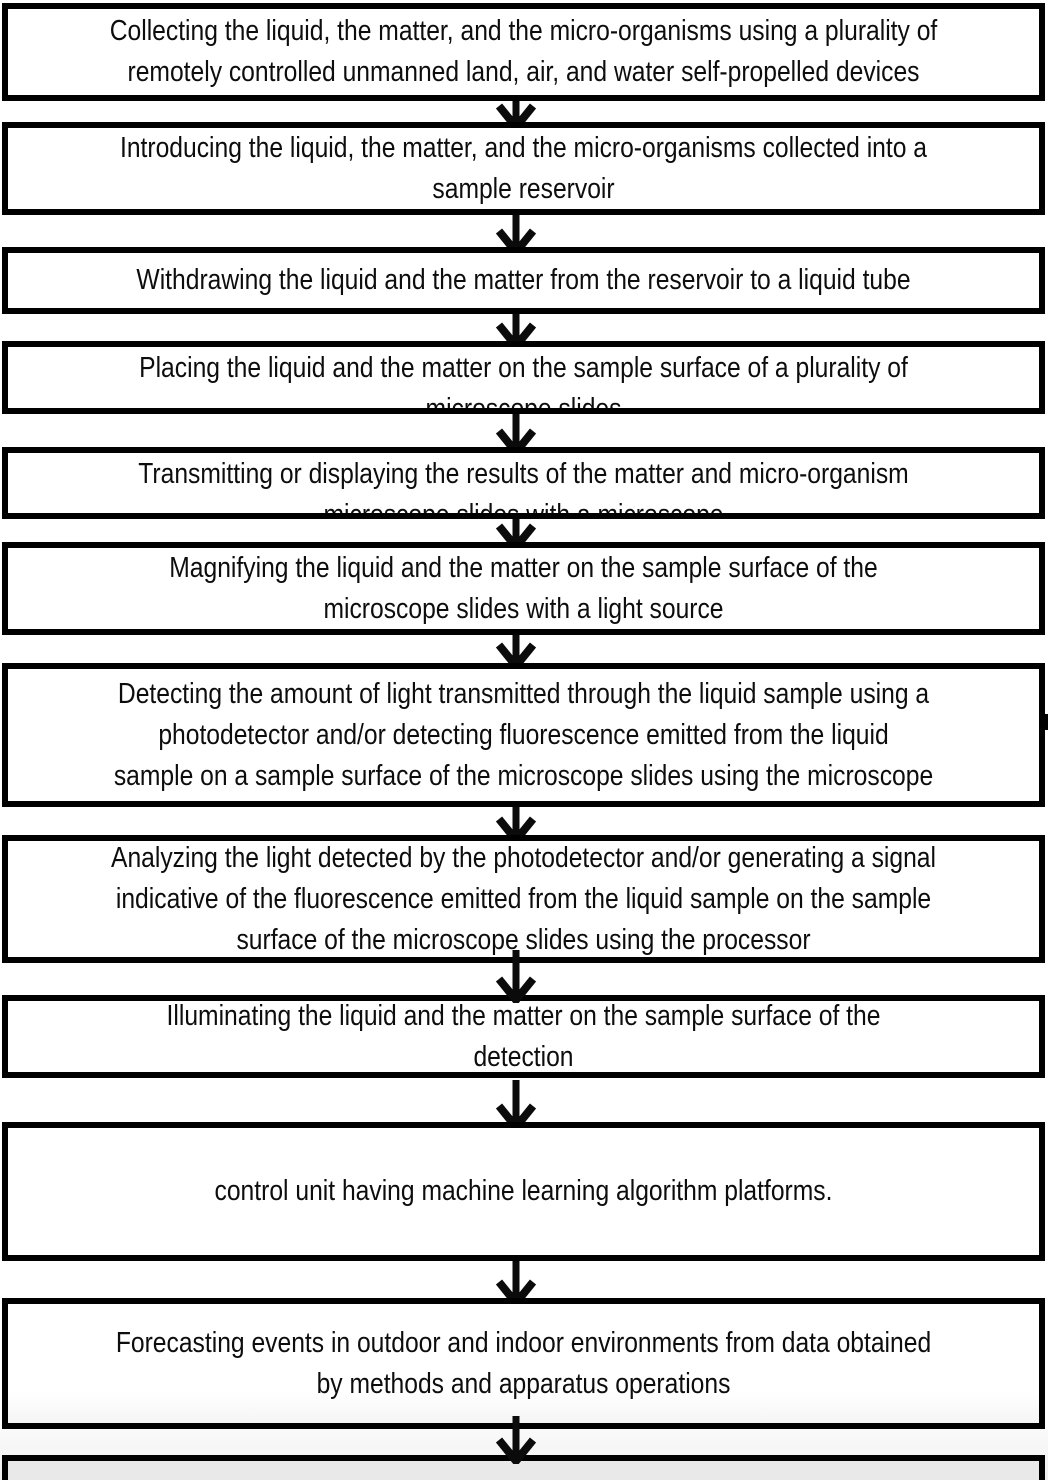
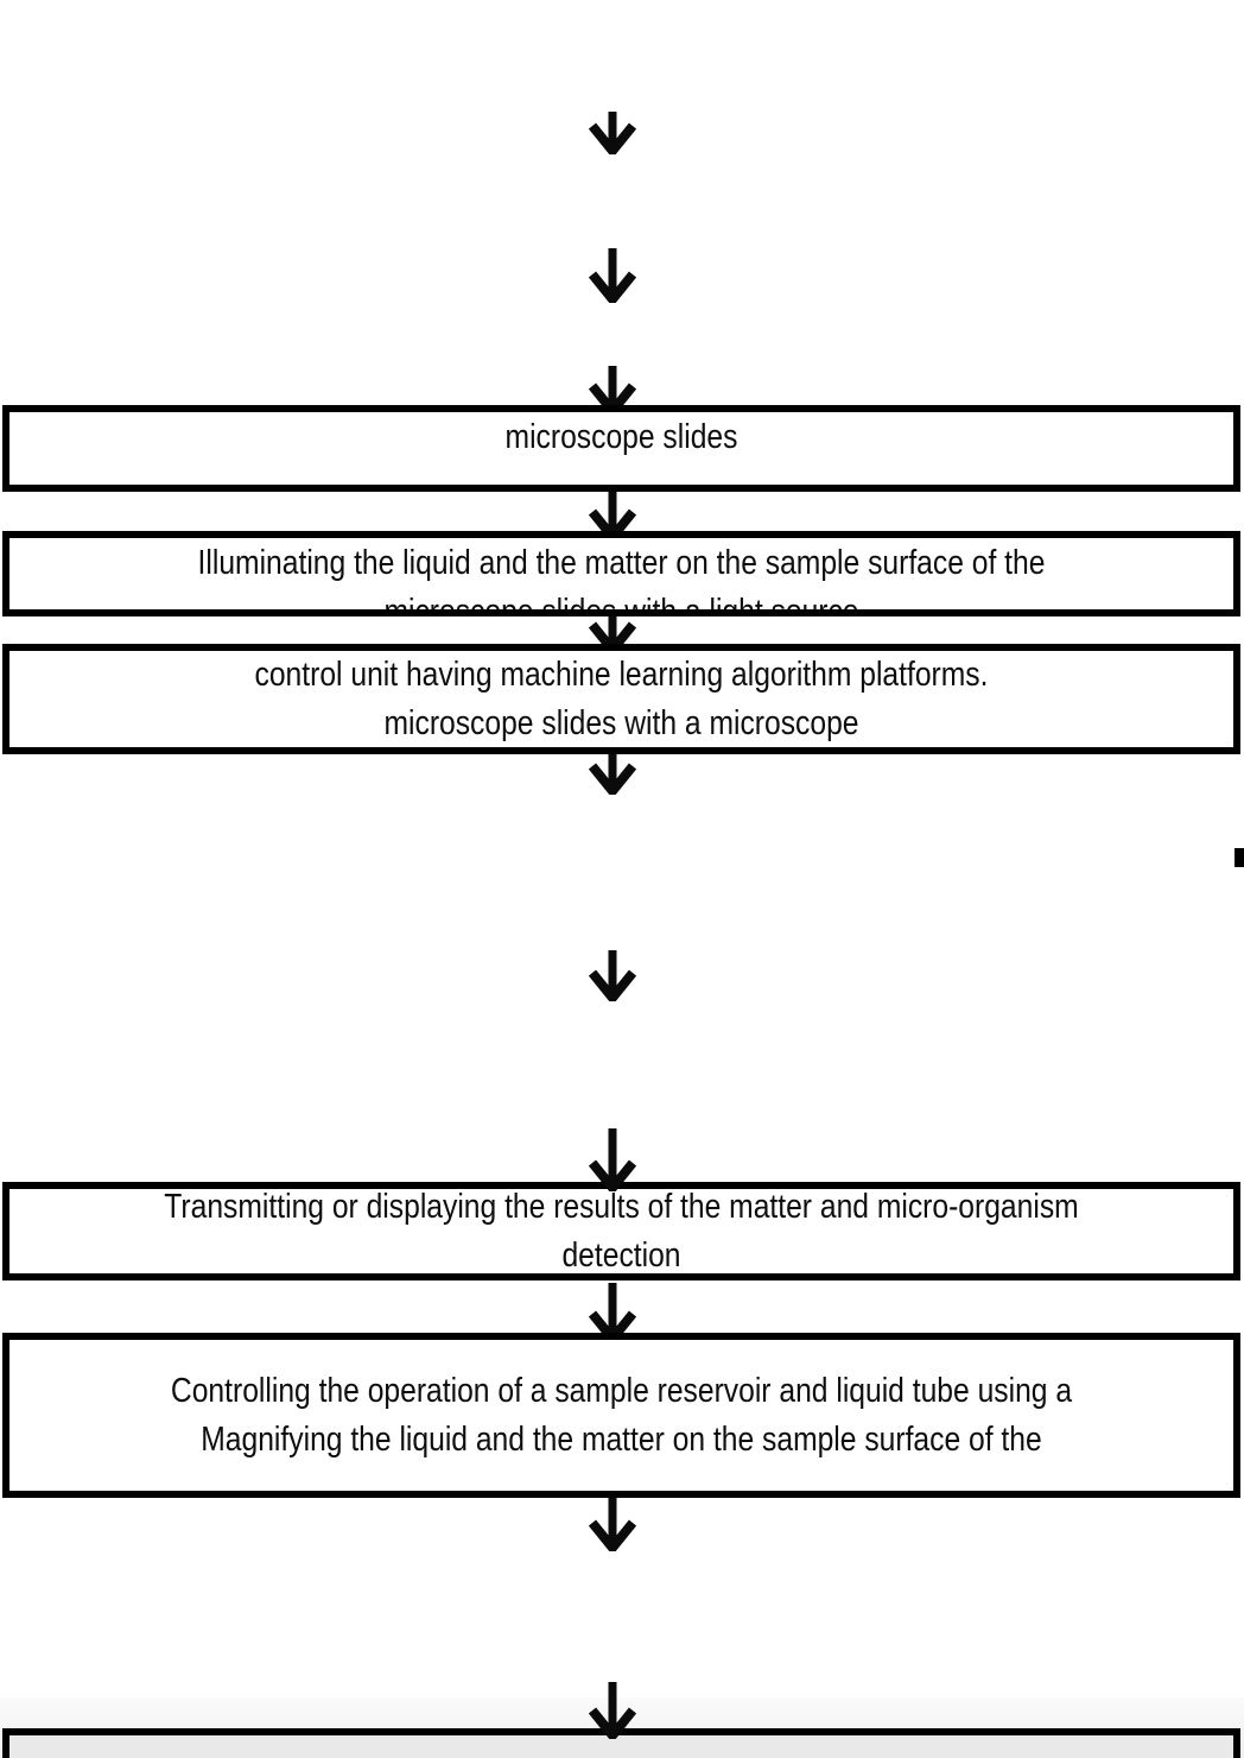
- Collecting the liquid, the matter, and the micro-organisms using a plurality of
- remotely controlled unmanned land, air, and water self-propelled devices
- Introducing the liquid, the matter, and the micro-organisms collected into a
- sample reservoir
- Withdrawing the liquid and the matter from the reservoir to a liquid tube
- Placing the liquid and the matter on the sample surface of a plurality of
  microscope slides
- Transmitting or displaying the results of the matter and micro-organism
+ Illuminating the liquid and the matter on the sample surface of the
- microscope slides with a microscope
+ microscope slides with a light source
- Magnifying the liquid and the matter on the sample surface of the
+ control unit having machine learning algorithm platforms.
- microscope slides with a light source
+ microscope slides with a microscope
- Detecting the amount of light transmitted through the liquid sample using a
- photodetector and/or detecting fluorescence emitted from the liquid
- sample on a sample surface of the microscope slides using the microscope
- Analyzing the light detected by the photodetector and/or generating a signal
- indicative of the fluorescence emitted from the liquid sample on the sample
- surface of the microscope slides using the processor
- Illuminating the liquid and the matter on the sample surface of the
+ Transmitting or displaying the results of the matter and micro-organism
  detection
+ Controlling the operation of a sample reservoir and liquid tube using a
- control unit having machine learning algorithm platforms.
+ Magnifying the liquid and the matter on the sample surface of the
- Forecasting events in outdoor and indoor environments from data obtained
- by methods and apparatus operations
